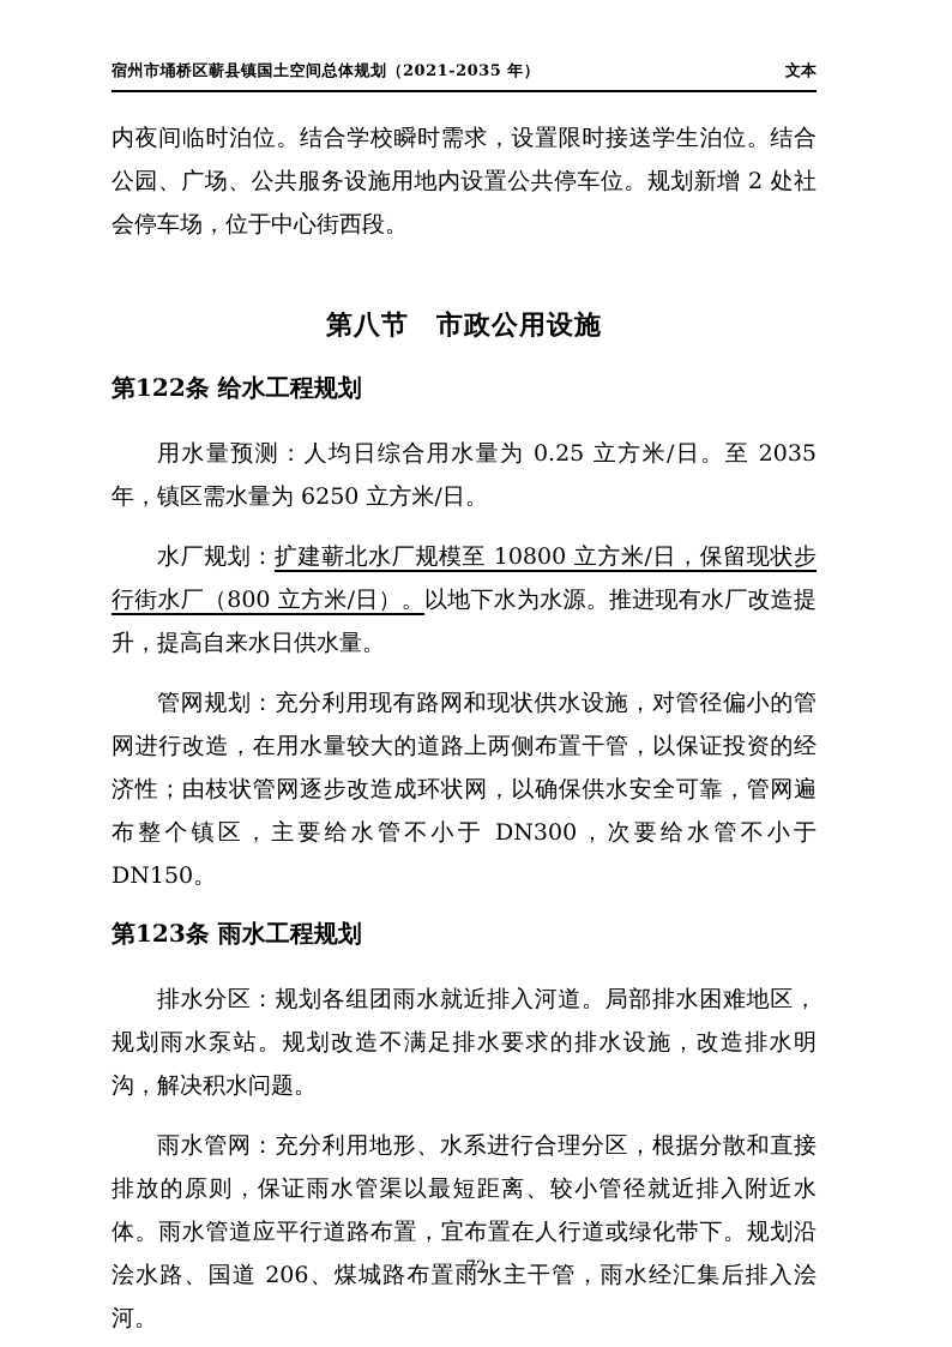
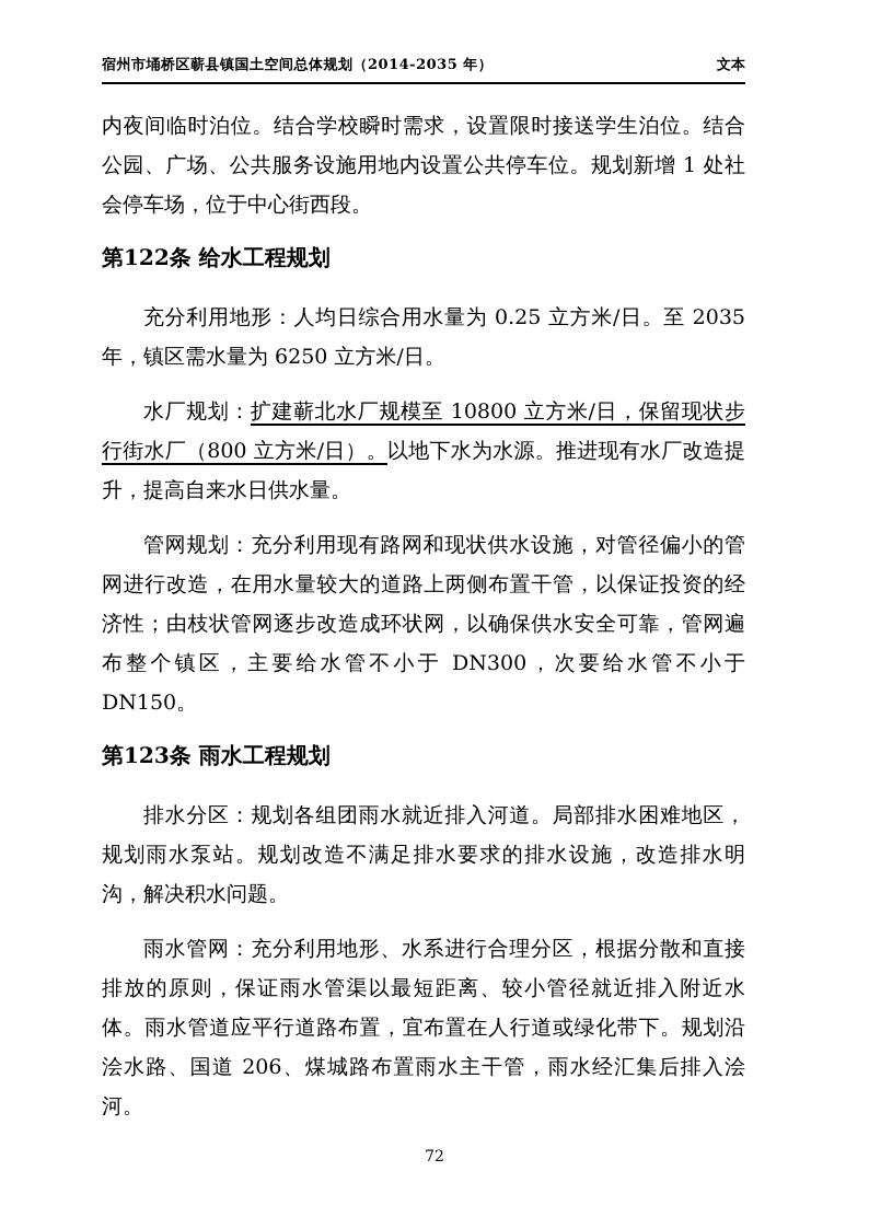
- 宿州市埇桥区蕲县镇国土空间总体规划（2021-2035 年）
+ 宿州市埇桥区蕲县镇国土空间总体规划（2014-2035 年）
  文本
- 内夜间临时泊位。结合学校瞬时需求，设置限时接送学生泊位。结合公园、广场、公共服务设施用地内设置公共停车位。规划新增 2 处社会停车场，位于中心街西段。
+ 内夜间临时泊位。结合学校瞬时需求，设置限时接送学生泊位。结合公园、广场、公共服务设施用地内设置公共停车位。规划新增 1 处社会停车场，位于中心街西段。
- 第八节 市政公用设施
  第122条 给水工程规划
- 用水量预测：人均日综合用水量为 0.25 立方米/日。至 2035 年，镇区需水量为 6250 立方米/日。
+ 充分利用地形：人均日综合用水量为 0.25 立方米/日。至 2035 年，镇区需水量为 6250 立方米/日。
  水厂规划：扩建蕲北水厂规模至 10800 立方米/日，保留现状步行街水厂（800 立方米/日）。以地下水为水源。推进现有水厂改造提升，提高自来水日供水量。
  管网规划：充分利用现有路网和现状供水设施，对管径偏小的管网进行改造，在用水量较大的道路上两侧布置干管，以保证投资的经济性；由枝状管网逐步改造成环状网，以确保供水安全可靠，管网遍布整个镇区，主要给水管不小于 DN300，次要给水管不小于 DN150。
  第123条 雨水工程规划
  排水分区：规划各组团雨水就近排入河道。局部排水困难地区，规划雨水泵站。规划改造不满足排水要求的排水设施，改造排水明沟，解决积水问题。
  雨水管网：充分利用地形、水系进行合理分区，根据分散和直接排放的原则，保证雨水管渠以最短距离、较小管径就近排入附近水体。雨水管道应平行道路布置，宜布置在人行道或绿化带下。规划沿浍水路、国道 206、煤城路布置雨水主干管，雨水经汇集后排入浍河。
  72
